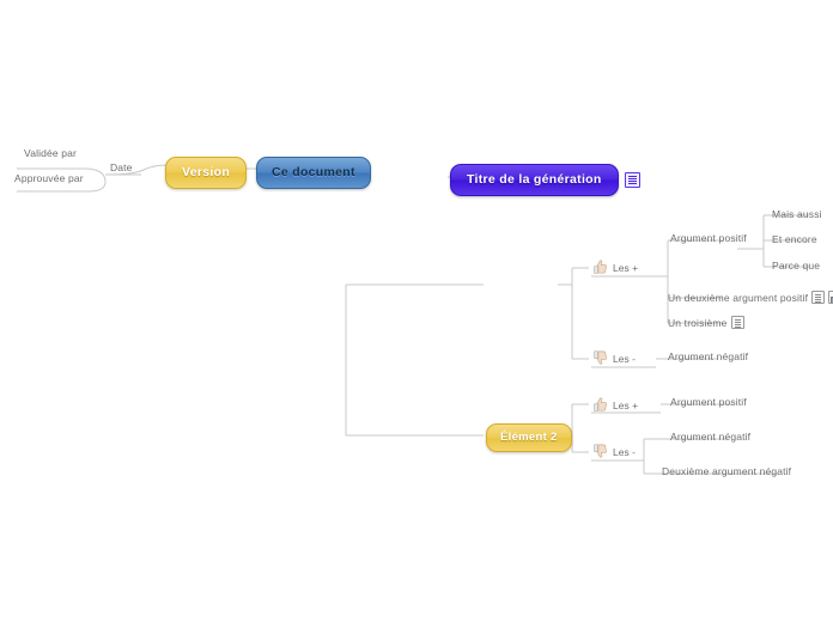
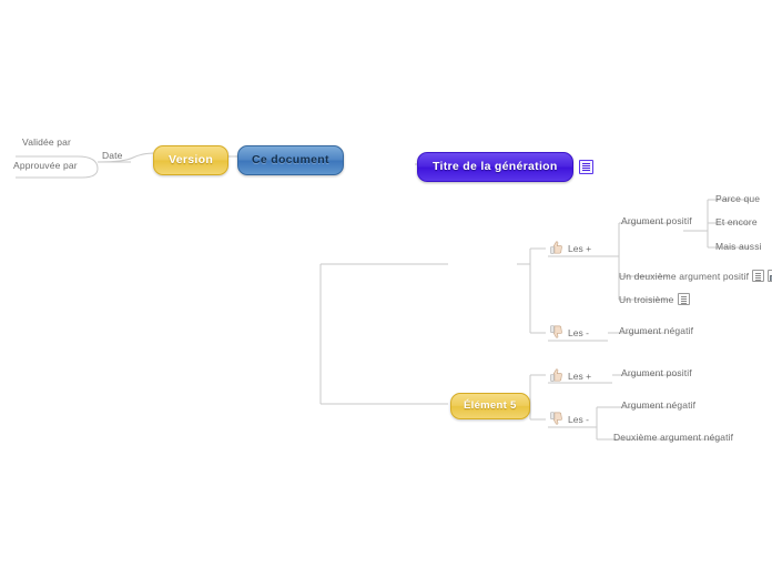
  Validée par
  Approuvée par
  Date
  Version
  Ce document
  Titre de la génération
  Les +
  Argument positif
- Mais aussi
+ Parce que
  Et encore
- Parce que
+ Mais aussi
  Un deuxième argument positif
  Un troisième
  Les -
  Argument négatif
- Élément 2
+ Élément 5
  Les +
  Argument positif
  Les -
  Argument négatif
  Deuxième argument négatif
